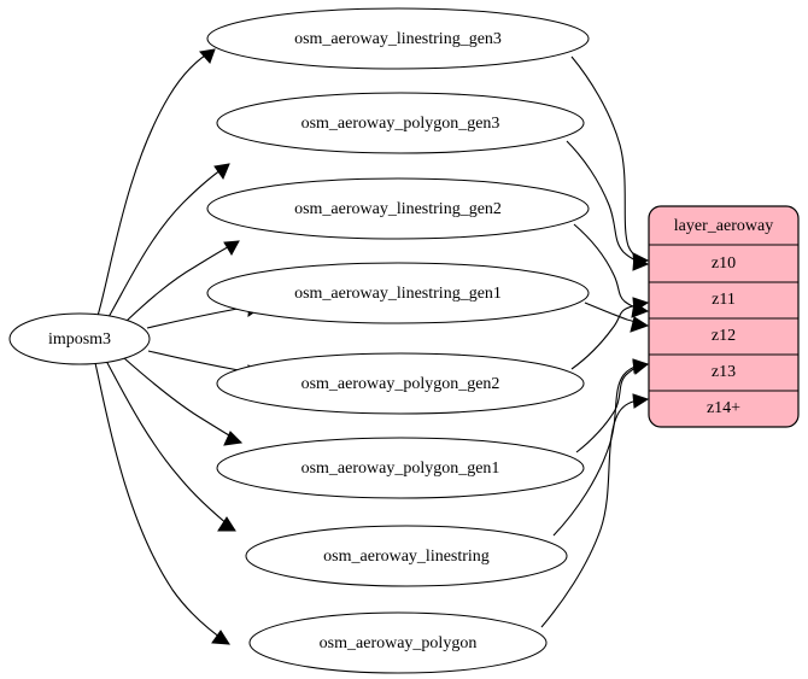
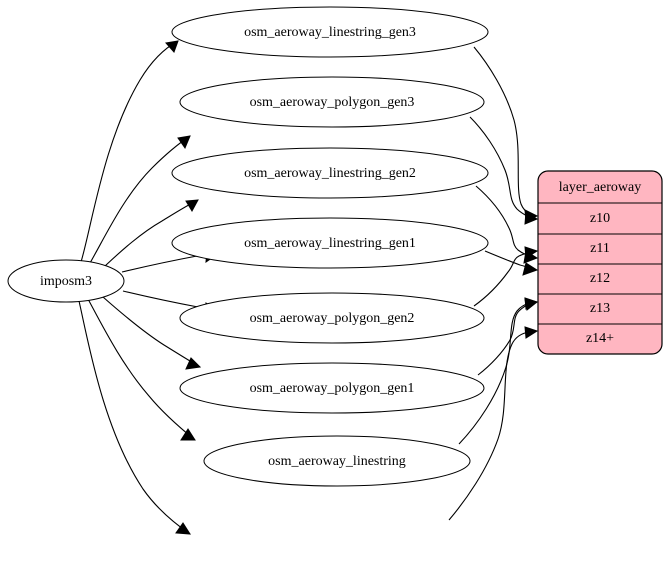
  imposm3
  osm_aeroway_linestring_gen3
  osm_aeroway_polygon_gen3
  osm_aeroway_linestring_gen2
  osm_aeroway_linestring_gen1
  osm_aeroway_polygon_gen2
  osm_aeroway_polygon_gen1
  osm_aeroway_linestring
- osm_aeroway_polygon
  layer_aeroway
  z10
  z11
  z12
  z13
  z14+
